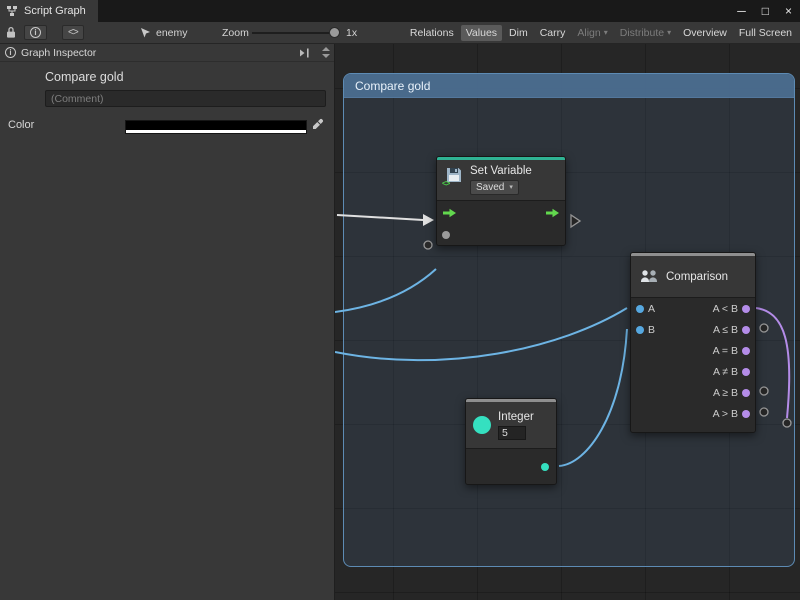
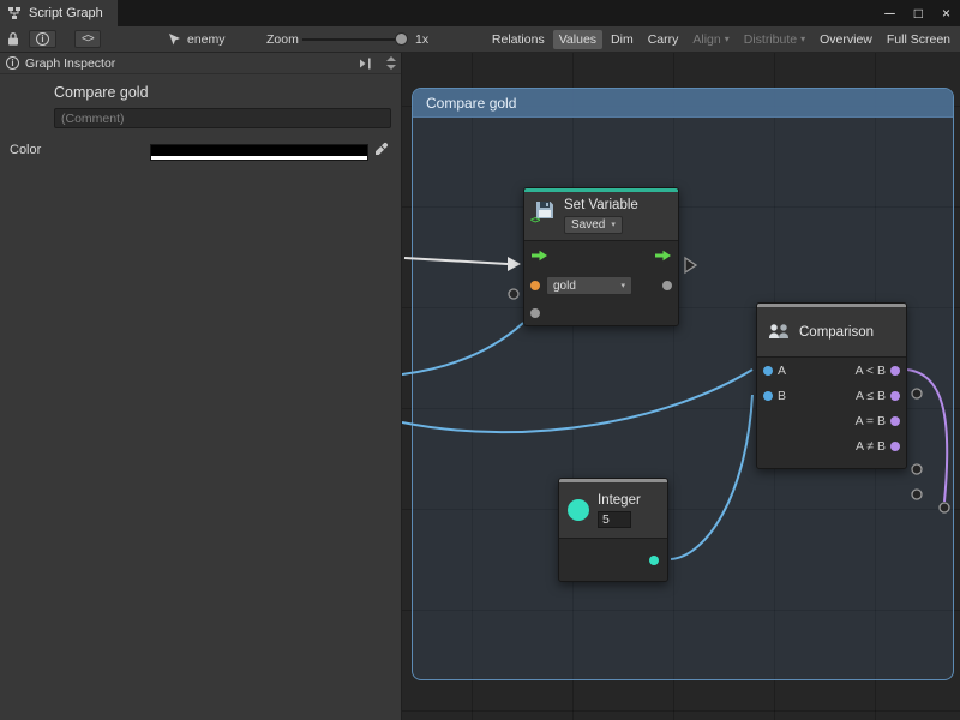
  Script Graph
  ─
  □
  ×
  i
  <>
  enemy
  Zoom
  1x
  Relations
  Values
  Dim
  Carry
  Align
  ▾
  Distribute
  ▾
  Overview
  Full Screen
  i
  Graph Inspector
  Compare gold
  (Comment)
  Color
  Compare gold
  <>
  Set Variable
  Saved
+ gold
  Comparison
  A
  A < B
  B
  A ≤ B
  A = B
  A ≠ B
- A ≥ B
- A > B
  Integer
  5
